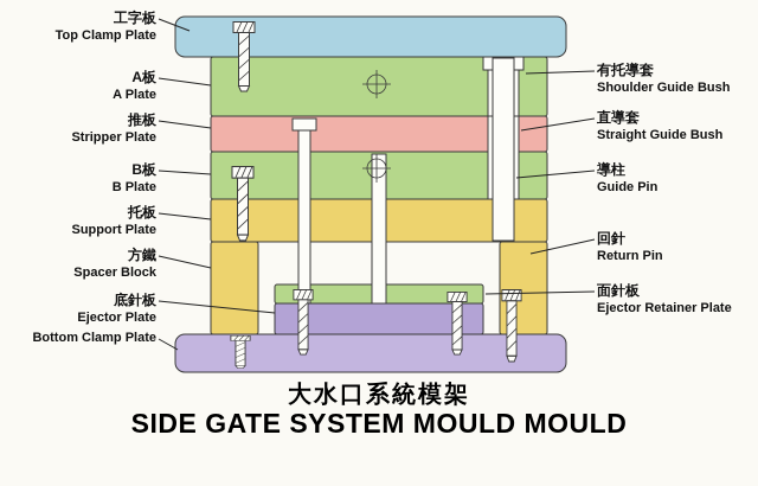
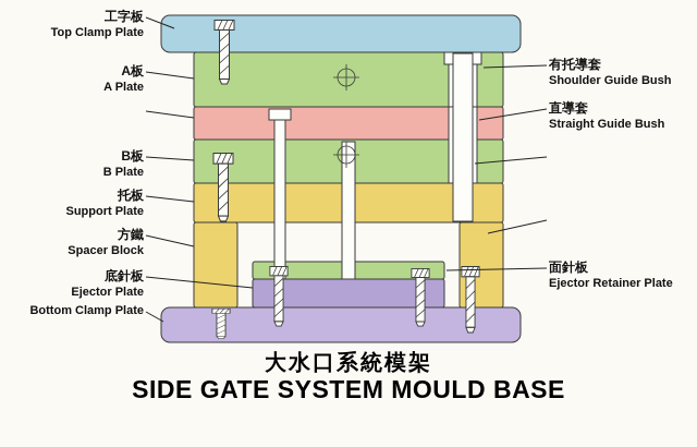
  工字板
  Top Clamp Plate
  A板
  A Plate
- 推板
- Stripper Plate
  B板
  B Plate
  托板
  Support Plate
  方鐵
  Spacer Block
  底針板
  Ejector Plate
  Bottom Clamp Plate
  有托導套
  Shoulder Guide Bush
  直導套
  Straight Guide Bush
- 導柱
- Guide Pin
- 回針
- Return Pin
  面針板
  Ejector Retainer Plate
  大水口系統模架
- SIDE GATE SYSTEM MOULD MOULD
+ SIDE GATE SYSTEM MOULD BASE
